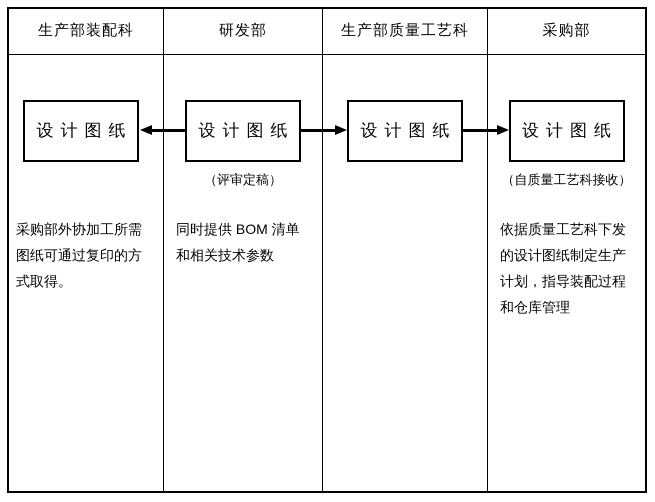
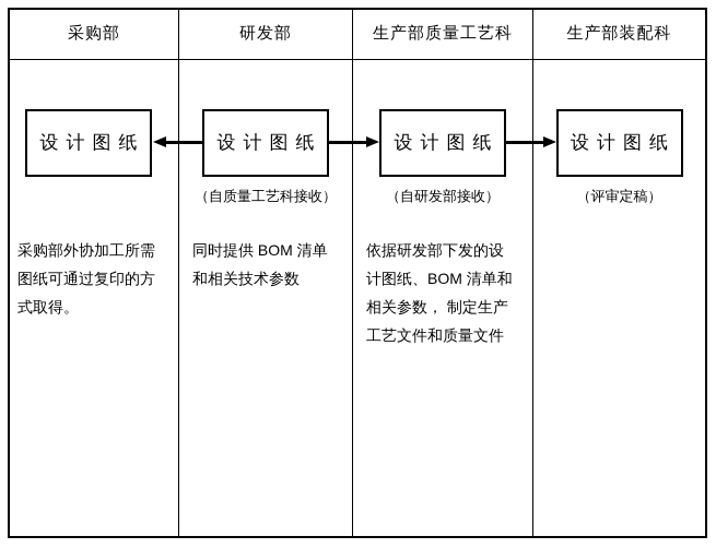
- 生产部装配科
+ 采购部
  设计图纸
  采购部外协加工所需
  图纸可通过复印的方
  式取得。
  研发部
  设计图纸
- （评审定稿）
+ （自质量工艺科接收）
  同时提供 BOM 清单
  和相关技术参数
  生产部质量工艺科
  设计图纸
+ （自研发部接收）
+ 依据研发部下发的设
+ 计图纸、BOM 清单和
+ 相关参数， 制定生产
+ 工艺文件和质量文件
- 采购部
+ 生产部装配科
  设计图纸
- （自质量工艺科接收）
+ （评审定稿）
- 依据质量工艺科下发
- 的设计图纸制定生产
- 计划，指导装配过程
- 和仓库管理
